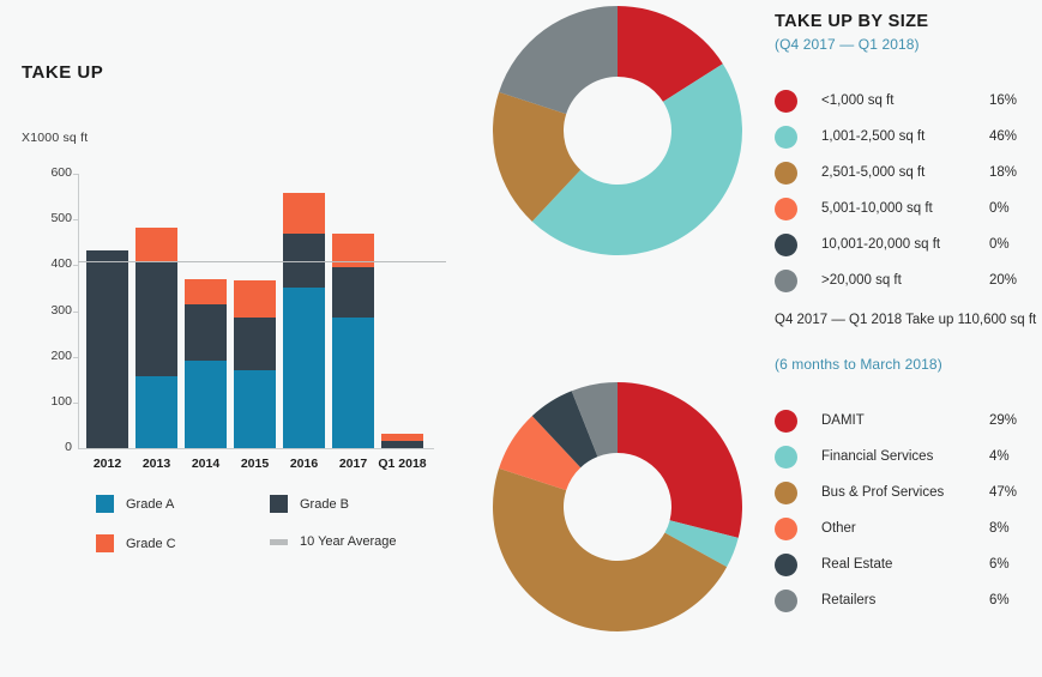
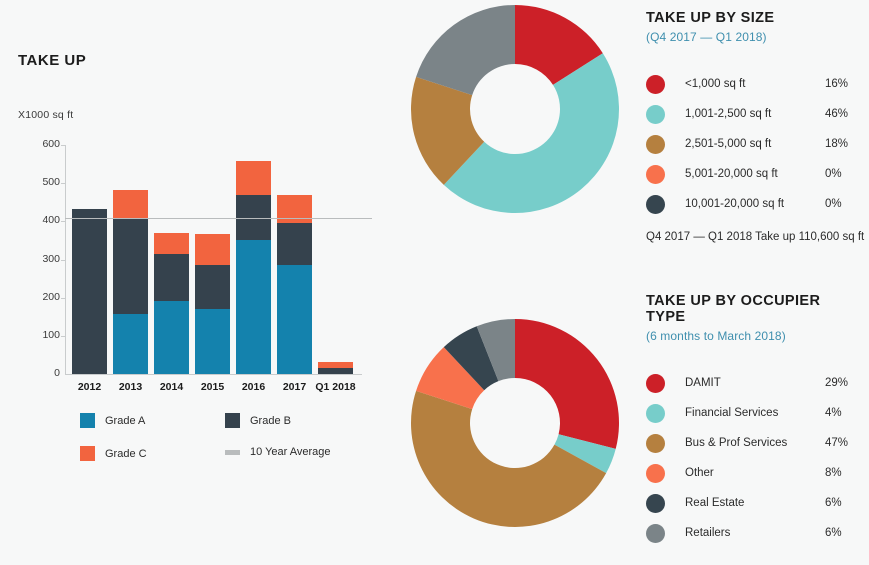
  TAKE UP
  X1000 sq ft
  0
  100
  200
  300
  400
  500
  600
  2012
  2013
  2014
  2015
  2016
  2017
  Q1 2018
  Grade A
  Grade B
  Grade C
  10 Year Average
  TAKE UP BY SIZE
  (Q4 2017 — Q1 2018)
  <1,000 sq ft
  16%
  1,001-2,500 sq ft
  46%
  2,501-5,000 sq ft
  18%
- 5,001-10,000 sq ft
+ 5,001-20,000 sq ft
  0%
  10,001-20,000 sq ft
  0%
- >20,000 sq ft
- 20%
  Q4 2017 — Q1 2018 Take up 110,600 sq ft
+ TAKE UP BY OCCUPIER TYPE
  (6 months to March 2018)
  DAMIT
  29%
  Financial Services
  4%
  Bus & Prof Services
  47%
  Other
  8%
  Real Estate
  6%
  Retailers
  6%
